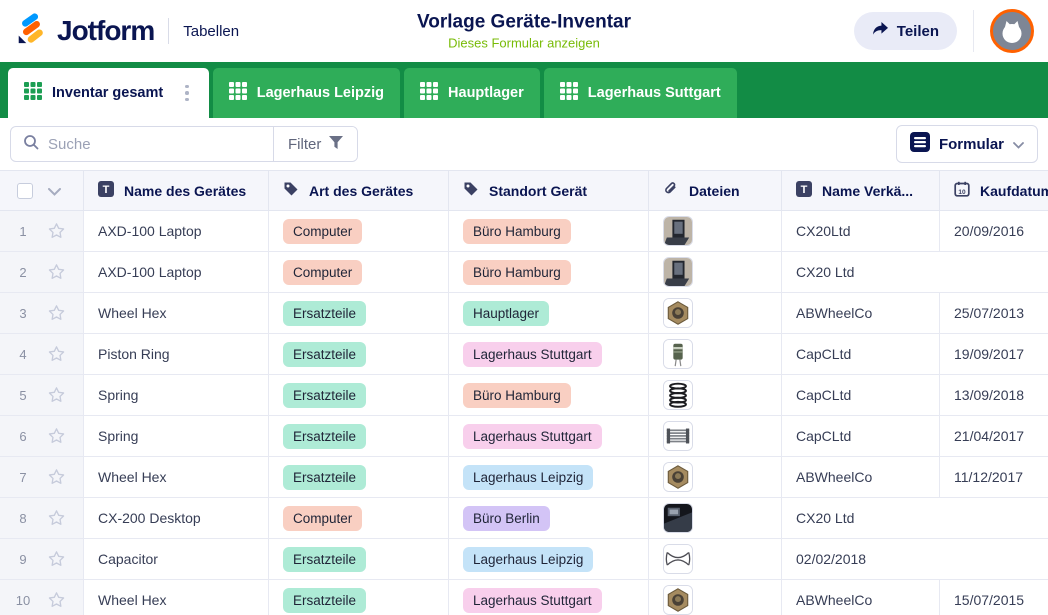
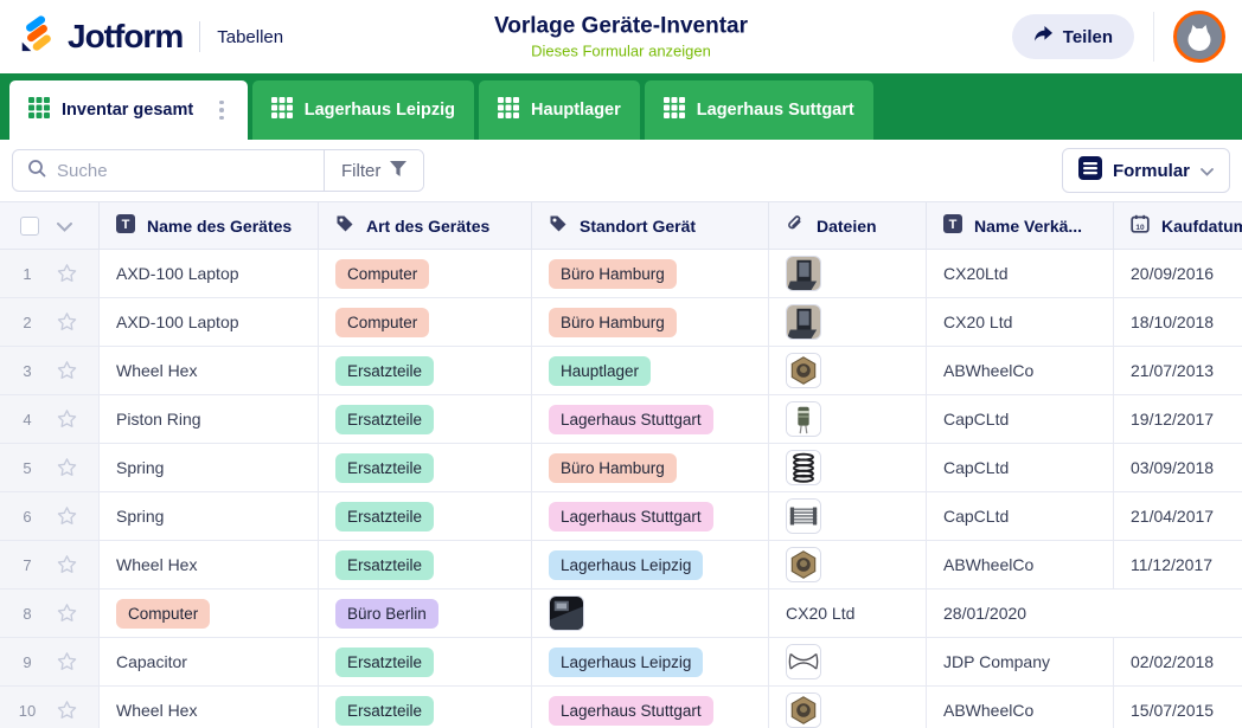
  Jotform
  Tabellen
  Vorlage Geräte-Inventar
  Dieses Formular anzeigen
  Teilen
  Inventar gesamt
  Lagerhaus Leipzig
  Hauptlager
  Lagerhaus Suttgart
  Suche
  Filter
  Formular
  T
  Name des Gerätes
  Art des Gerätes
  Standort Gerät
  Dateien
  T
  Name Verkä...
  Kaufdatum
  1
  AXD-100 Laptop
  Computer
  Büro Hamburg
  CX20Ltd
  20/09/2016
  2
  AXD-100 Laptop
  Computer
  Büro Hamburg
  CX20 Ltd
+ 18/10/2018
  3
  Wheel Hex
  Ersatzteile
  Hauptlager
  ABWheelCo
- 25/07/2013
+ 21/07/2013
  4
  Piston Ring
  Ersatzteile
  Lagerhaus Stuttgart
  CapCLtd
- 19/09/2017
+ 19/12/2017
  5
  Spring
  Ersatzteile
  Büro Hamburg
  CapCLtd
- 13/09/2018
+ 03/09/2018
  6
  Spring
  Ersatzteile
  Lagerhaus Stuttgart
  CapCLtd
  21/04/2017
  7
  Wheel Hex
  Ersatzteile
  Lagerhaus Leipzig
  ABWheelCo
  11/12/2017
  8
- CX-200 Desktop
  Computer
  Büro Berlin
  CX20 Ltd
+ 28/01/2020
  9
  Capacitor
  Ersatzteile
  Lagerhaus Leipzig
+ JDP Company
  02/02/2018
  10
  Wheel Hex
  Ersatzteile
  Lagerhaus Stuttgart
  ABWheelCo
  15/07/2015
